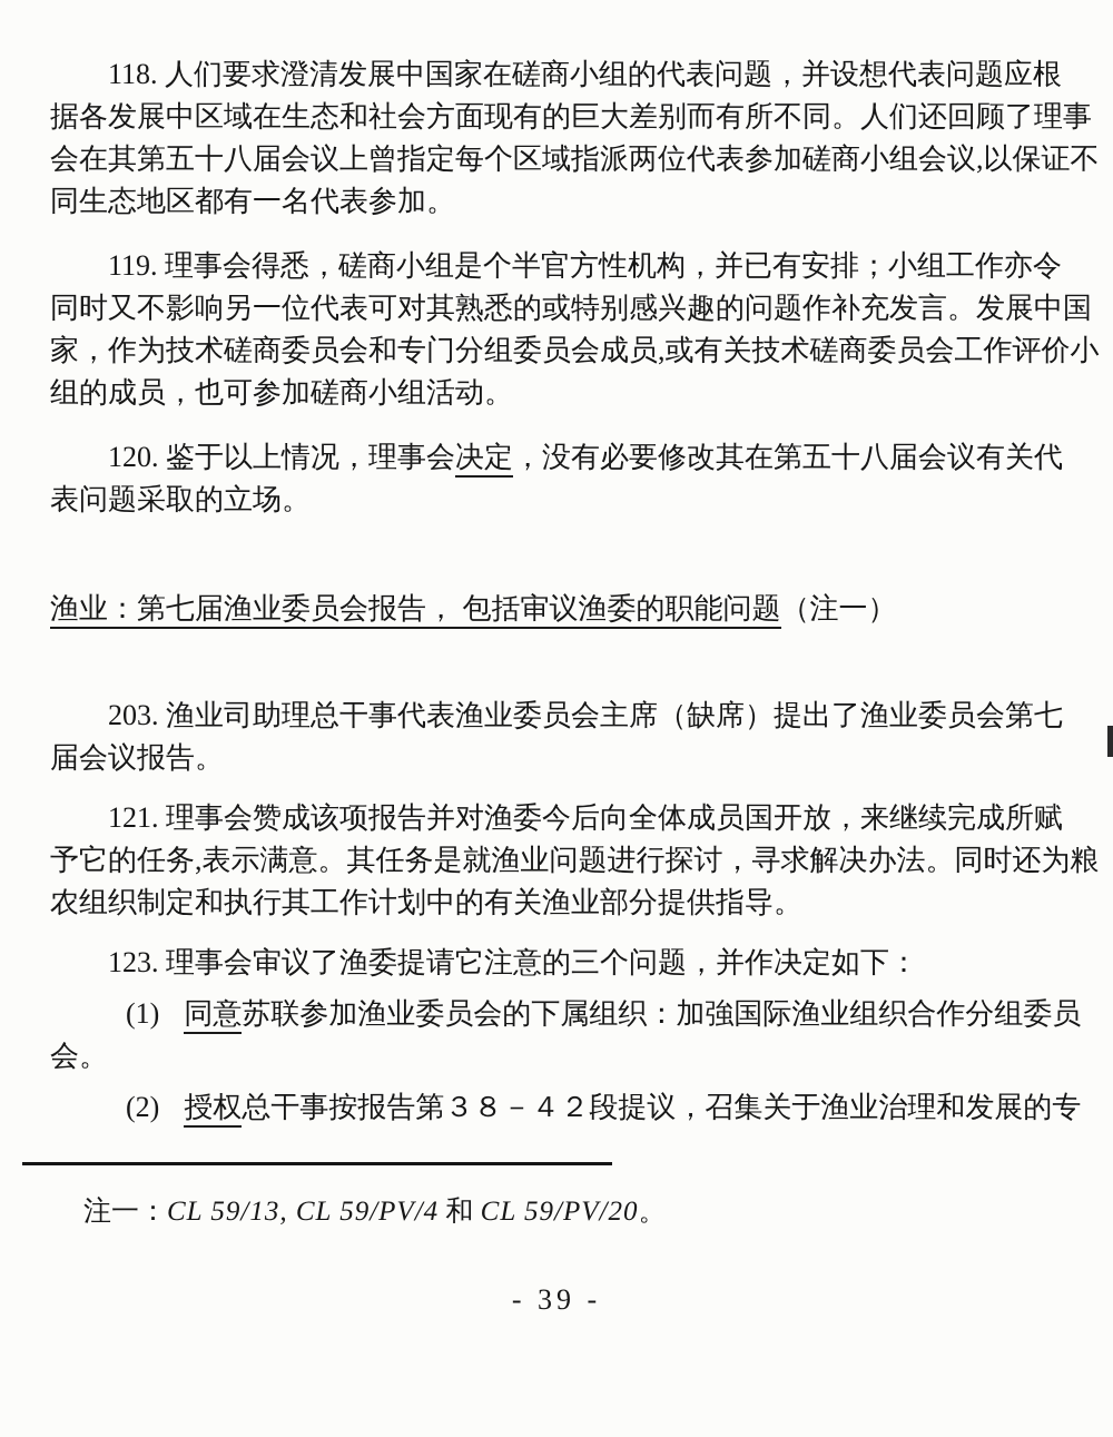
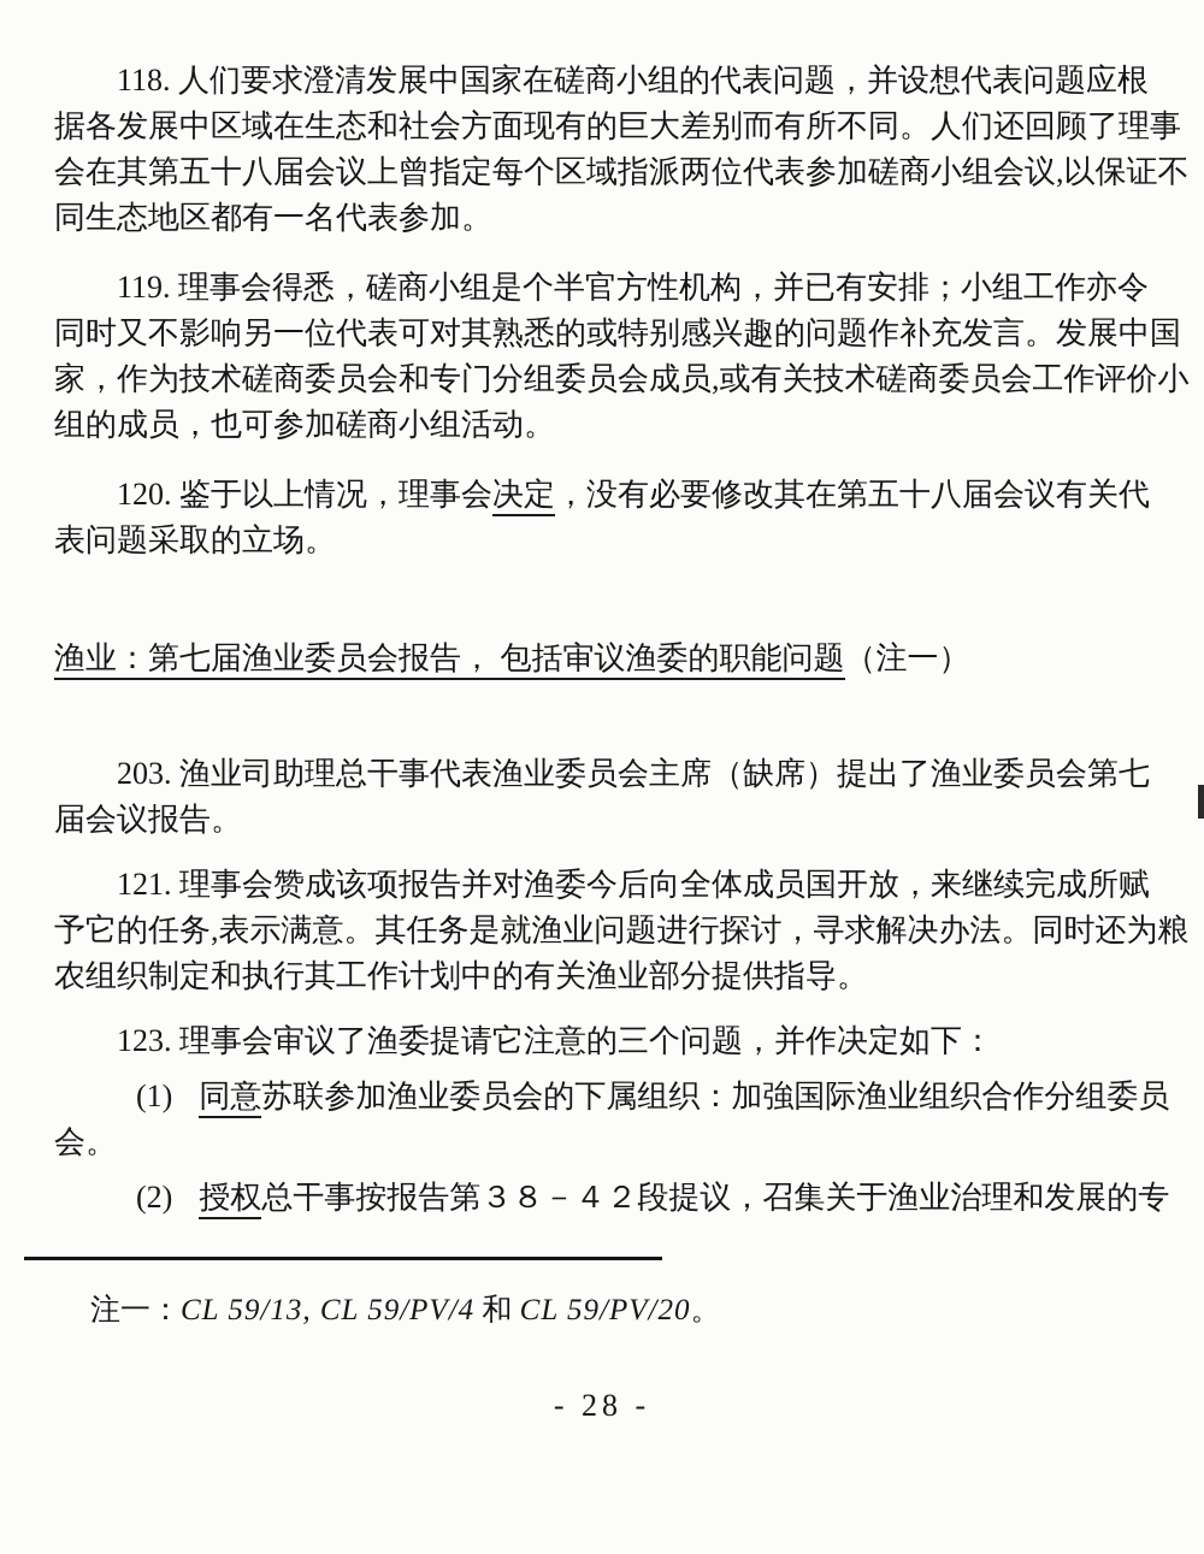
  118. 人们要求澄清发展中国家在磋商小组的代表问题，并设想代表问题应根
  据各发展中区域在生态和社会方面现有的巨大差别而有所不同。人们还回顾了理事
  会在其第五十八届会议上曾指定每个区域指派两位代表参加磋商小组会议,以保证不
  同生态地区都有一名代表参加。
  119. 理事会得悉，磋商小组是个半官方性机构，并已有安排；小组工作亦令
  同时又不影响另一位代表可对其熟悉的或特别感兴趣的问题作补充发言。发展中国
  家，作为技术磋商委员会和专门分组委员会成员,或有关技术磋商委员会工作评价小
  组的成员，也可参加磋商小组活动。
  120. 鉴于以上情况，理事会决定，没有必要修改其在第五十八届会议有关代
  表问题采取的立场。
  渔业：第七届渔业委员会报告， 包括审议渔委的职能问题（注一）
  203. 渔业司助理总干事代表渔业委员会主席（缺席）提出了渔业委员会第七
  届会议报告。
  121. 理事会赞成该项报告并对渔委今后向全体成员国开放，来继续完成所赋
  予它的任务,表示满意。其任务是就渔业问题进行探讨，寻求解决办法。同时还为粮
  农组织制定和执行其工作计划中的有关渔业部分提供指导。
  123. 理事会审议了渔委提请它注意的三个问题，并作决定如下：
  (1) 同意苏联参加渔业委员会的下属组织：加強国际渔业组织合作分组委员
  会。
  (2) 授权总干事按报告第３８－４２段提议，召集关于渔业治理和发展的专
  注一：CL 59/13, CL 59/PV/4 和 CL 59/PV/20。
- - 39 -
+ - 28 -
